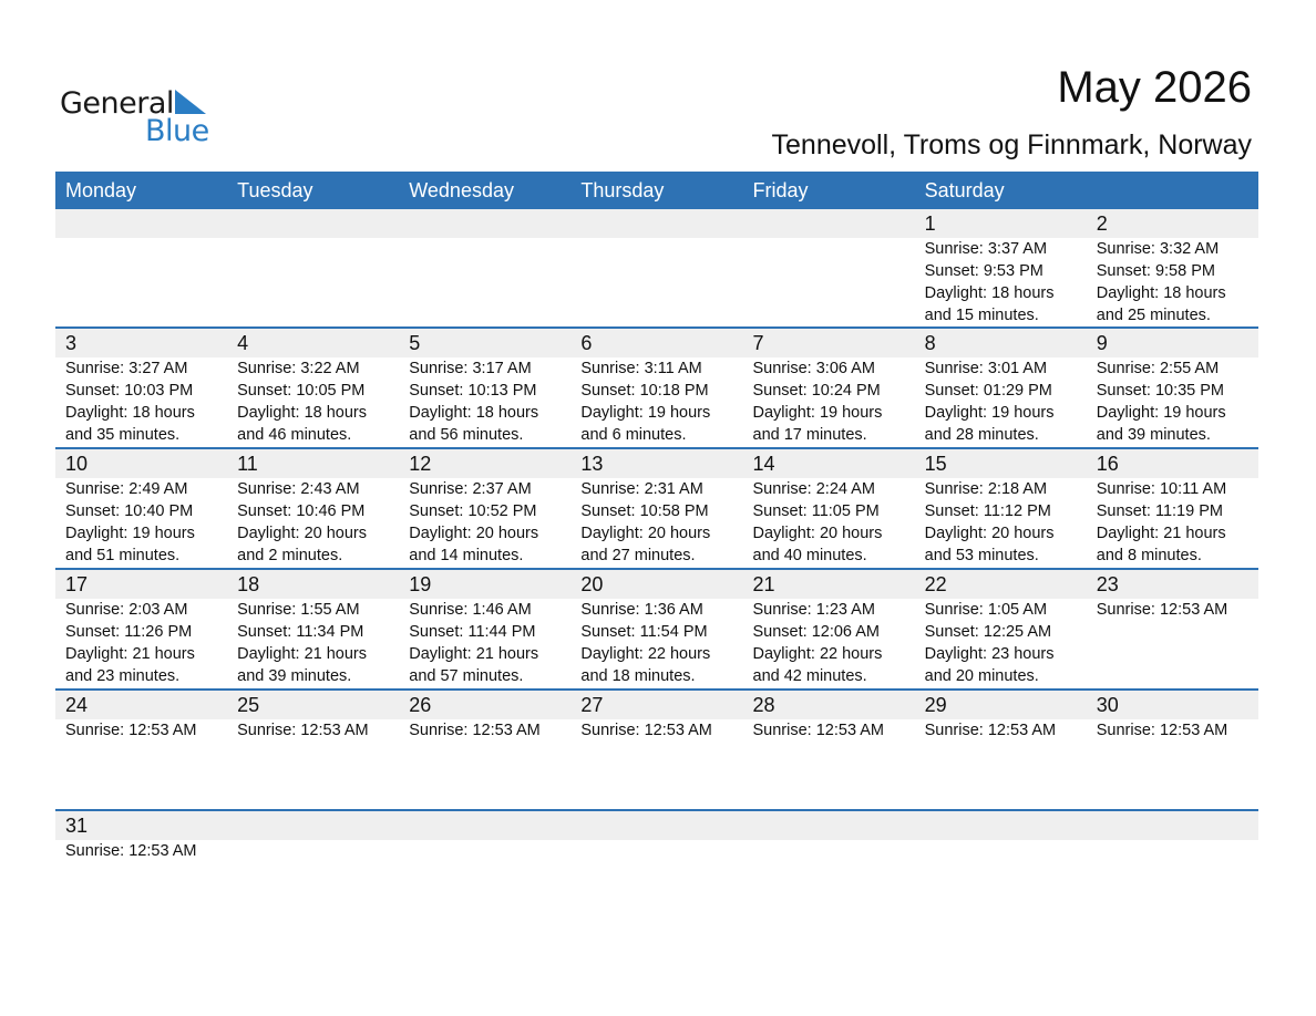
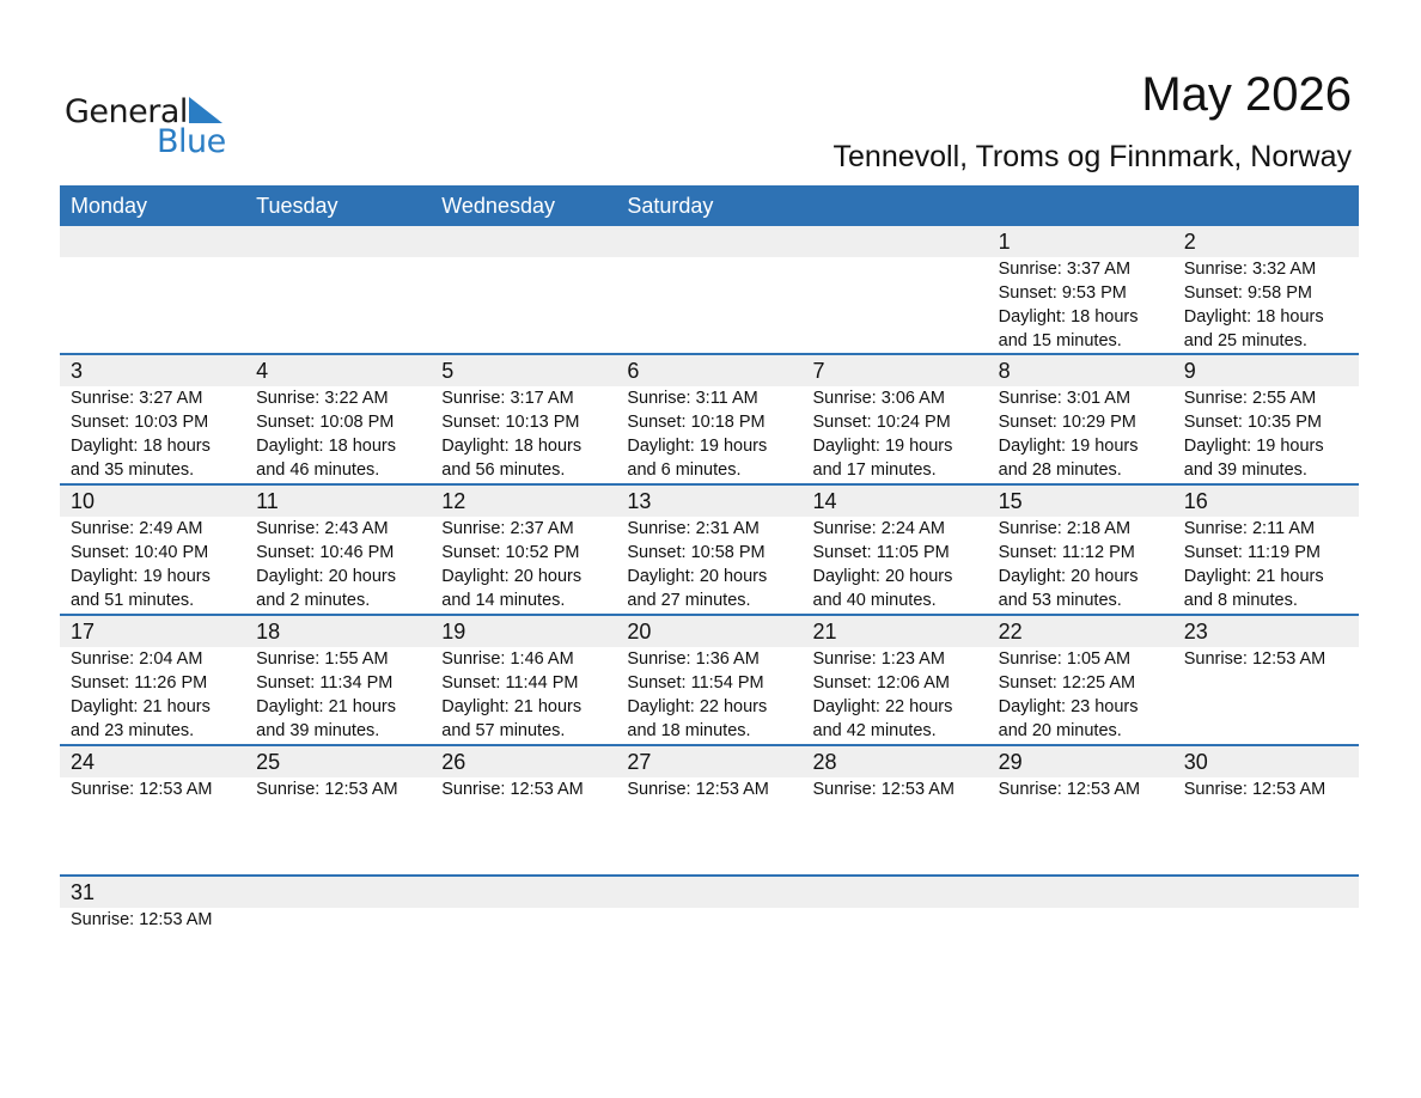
  General
  Blue
  May 2026
  Tennevoll, Troms og Finnmark, Norway
  Monday
  Tuesday
  Wednesday
- Thursday
- Friday
  Saturday
  1
  Sunrise: 3:37 AM
  Sunset: 9:53 PM
  Daylight: 18 hours
  and 15 minutes.
  2
  Sunrise: 3:32 AM
  Sunset: 9:58 PM
  Daylight: 18 hours
  and 25 minutes.
  3
  Sunrise: 3:27 AM
  Sunset: 10:03 PM
  Daylight: 18 hours
  and 35 minutes.
  4
  Sunrise: 3:22 AM
- Sunset: 10:05 PM
+ Sunset: 10:08 PM
  Daylight: 18 hours
  and 46 minutes.
  5
  Sunrise: 3:17 AM
  Sunset: 10:13 PM
  Daylight: 18 hours
  and 56 minutes.
  6
  Sunrise: 3:11 AM
  Sunset: 10:18 PM
  Daylight: 19 hours
  and 6 minutes.
  7
  Sunrise: 3:06 AM
  Sunset: 10:24 PM
  Daylight: 19 hours
  and 17 minutes.
  8
  Sunrise: 3:01 AM
- Sunset: 01:29 PM
+ Sunset: 10:29 PM
  Daylight: 19 hours
  and 28 minutes.
  9
  Sunrise: 2:55 AM
  Sunset: 10:35 PM
  Daylight: 19 hours
  and 39 minutes.
  10
  Sunrise: 2:49 AM
  Sunset: 10:40 PM
  Daylight: 19 hours
  and 51 minutes.
  11
  Sunrise: 2:43 AM
  Sunset: 10:46 PM
  Daylight: 20 hours
  and 2 minutes.
  12
  Sunrise: 2:37 AM
  Sunset: 10:52 PM
  Daylight: 20 hours
  and 14 minutes.
  13
  Sunrise: 2:31 AM
  Sunset: 10:58 PM
  Daylight: 20 hours
  and 27 minutes.
  14
  Sunrise: 2:24 AM
  Sunset: 11:05 PM
  Daylight: 20 hours
  and 40 minutes.
  15
  Sunrise: 2:18 AM
  Sunset: 11:12 PM
  Daylight: 20 hours
  and 53 minutes.
  16
- Sunrise: 10:11 AM
+ Sunrise: 2:11 AM
  Sunset: 11:19 PM
  Daylight: 21 hours
  and 8 minutes.
  17
- Sunrise: 2:03 AM
+ Sunrise: 2:04 AM
  Sunset: 11:26 PM
  Daylight: 21 hours
  and 23 minutes.
  18
  Sunrise: 1:55 AM
  Sunset: 11:34 PM
  Daylight: 21 hours
  and 39 minutes.
  19
  Sunrise: 1:46 AM
  Sunset: 11:44 PM
  Daylight: 21 hours
  and 57 minutes.
  20
  Sunrise: 1:36 AM
  Sunset: 11:54 PM
  Daylight: 22 hours
  and 18 minutes.
  21
  Sunrise: 1:23 AM
  Sunset: 12:06 AM
  Daylight: 22 hours
  and 42 minutes.
  22
  Sunrise: 1:05 AM
  Sunset: 12:25 AM
  Daylight: 23 hours
  and 20 minutes.
  23
  Sunrise: 12:53 AM
  24
  Sunrise: 12:53 AM
  25
  Sunrise: 12:53 AM
  26
  Sunrise: 12:53 AM
  27
  Sunrise: 12:53 AM
  28
  Sunrise: 12:53 AM
  29
  Sunrise: 12:53 AM
  30
  Sunrise: 12:53 AM
  31
  Sunrise: 12:53 AM
